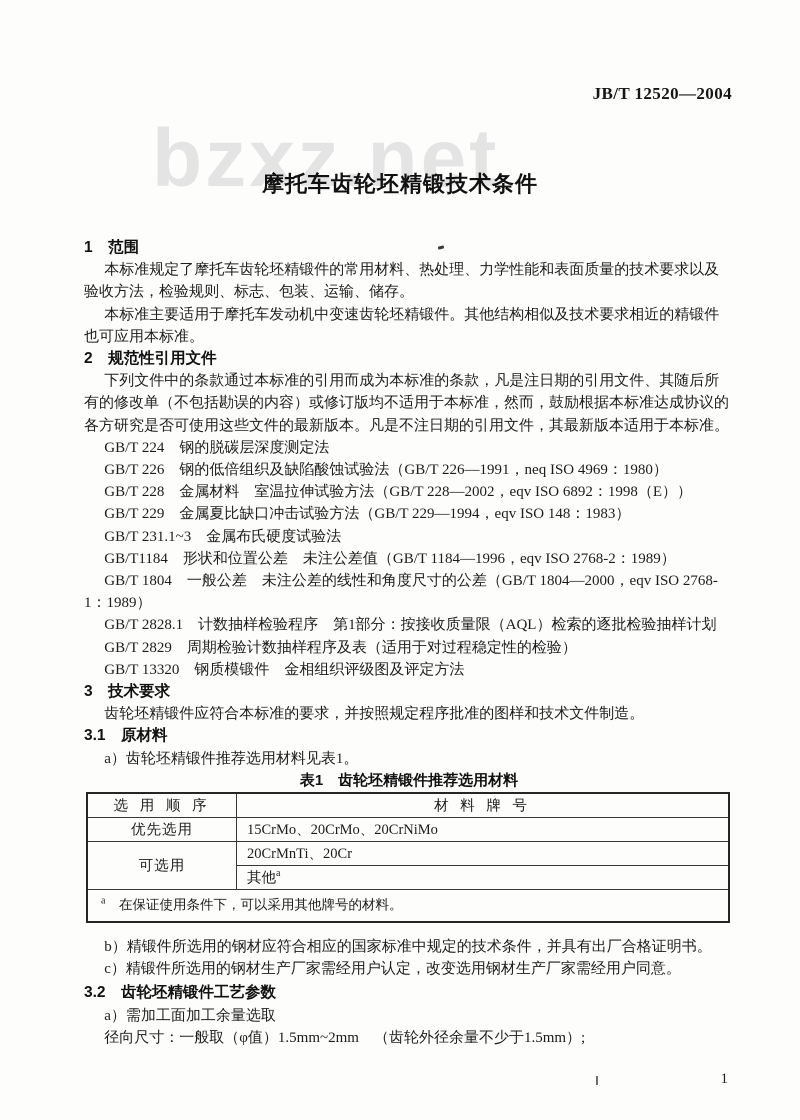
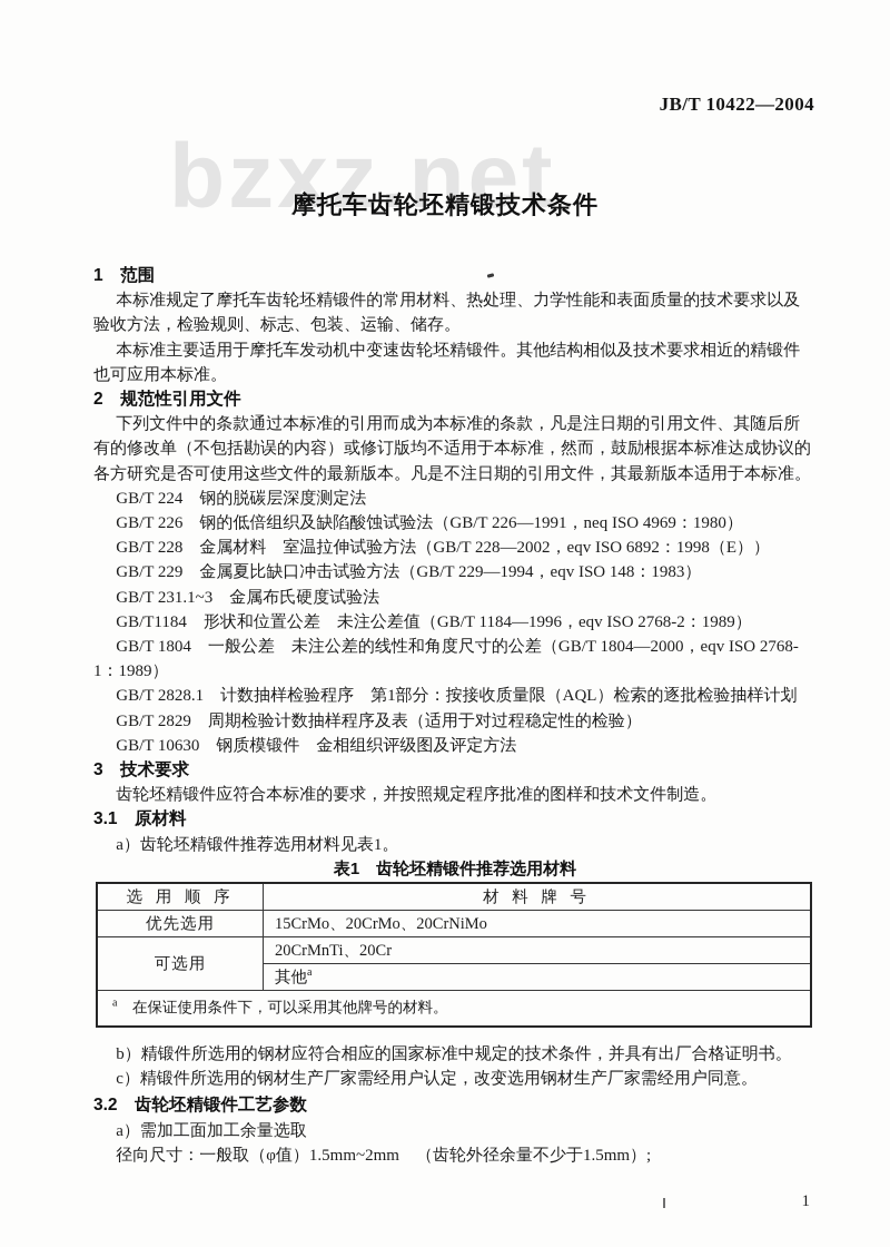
- JB/T 12520—2004
+ JB/T 10422—2004
  bzxz.net
  摩托车齿轮坯精锻技术条件
  1 范围
  本标准规定了摩托车齿轮坯精锻件的常用材料、热处理、力学性能和表面质量的技术要求以及验收方法，检验规则、标志、包装、运输、储存。
  本标准主要适用于摩托车发动机中变速齿轮坯精锻件。其他结构相似及技术要求相近的精锻件也可应用本标准。
  2 规范性引用文件
  下列文件中的条款通过本标准的引用而成为本标准的条款，凡是注日期的引用文件、其随后所有的修改单（不包括勘误的内容）或修订版均不适用于本标准，然而，鼓励根据本标准达成协议的各方研究是否可使用这些文件的最新版本。凡是不注日期的引用文件，其最新版本适用于本标准。
  GB/T 224 钢的脱碳层深度测定法
  GB/T 226 钢的低倍组织及缺陷酸蚀试验法（GB/T 226—1991，neq ISO 4969：1980）
  GB/T 228 金属材料 室温拉伸试验方法（GB/T 228—2002，eqv ISO 6892：1998（E））
  GB/T 229 金属夏比缺口冲击试验方法（GB/T 229—1994，eqv ISO 148：1983）
  GB/T 231.1~3 金属布氏硬度试验法
  GB/T1184 形状和位置公差 未注公差值（GB/T 1184—1996，eqv ISO 2768-2：1989）
  GB/T 1804 一般公差 未注公差的线性和角度尺寸的公差（GB/T 1804—2000，eqv ISO 2768-1：1989）
  GB/T 2828.1 计数抽样检验程序 第1部分：按接收质量限（AQL）检索的逐批检验抽样计划
  GB/T 2829 周期检验计数抽样程序及表（适用于对过程稳定性的检验）
- GB/T 13320 钢质模锻件 金相组织评级图及评定方法
+ GB/T 10630 钢质模锻件 金相组织评级图及评定方法
  3 技术要求
  齿轮坯精锻件应符合本标准的要求，并按照规定程序批准的图样和技术文件制造。
  3.1 原材料
  a）齿轮坯精锻件推荐选用材料见表1。
  表1 齿轮坯精锻件推荐选用材料
  选 用 顺 序	材 料 牌 号
  优先选用	15CrMo、20CrMo、20CrNiMo
  可选用	20CrMnTi、20Cr
  其他a
  a 在保证使用条件下，可以采用其他牌号的材料。
  b）精锻件所选用的钢材应符合相应的国家标准中规定的技术条件，并具有出厂合格证明书。
  c）精锻件所选用的钢材生产厂家需经用户认定，改变选用钢材生产厂家需经用户同意。
  3.2 齿轮坯精锻件工艺参数
  a）需加工面加工余量选取
  径向尺寸：一般取（φ值）1.5mm~2mm （齿轮外径余量不少于1.5mm）;
  1
